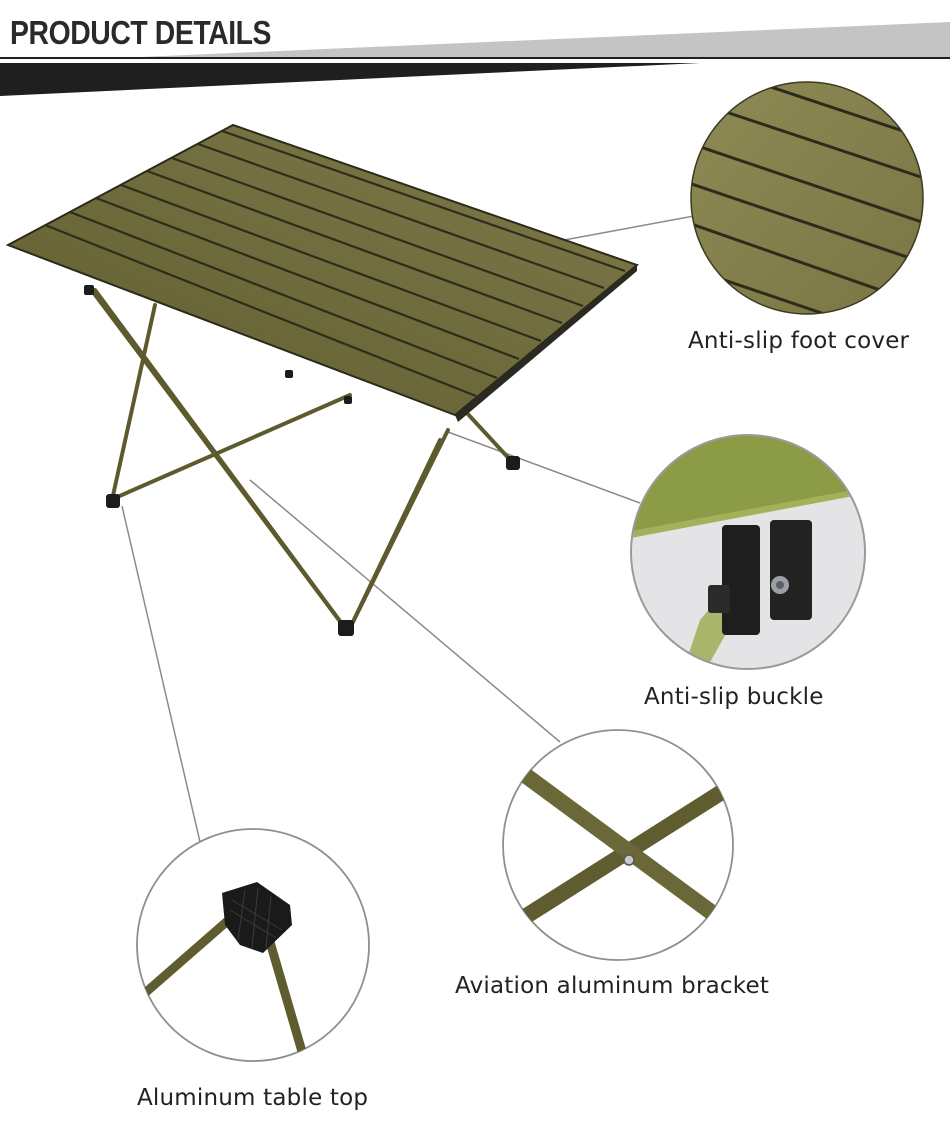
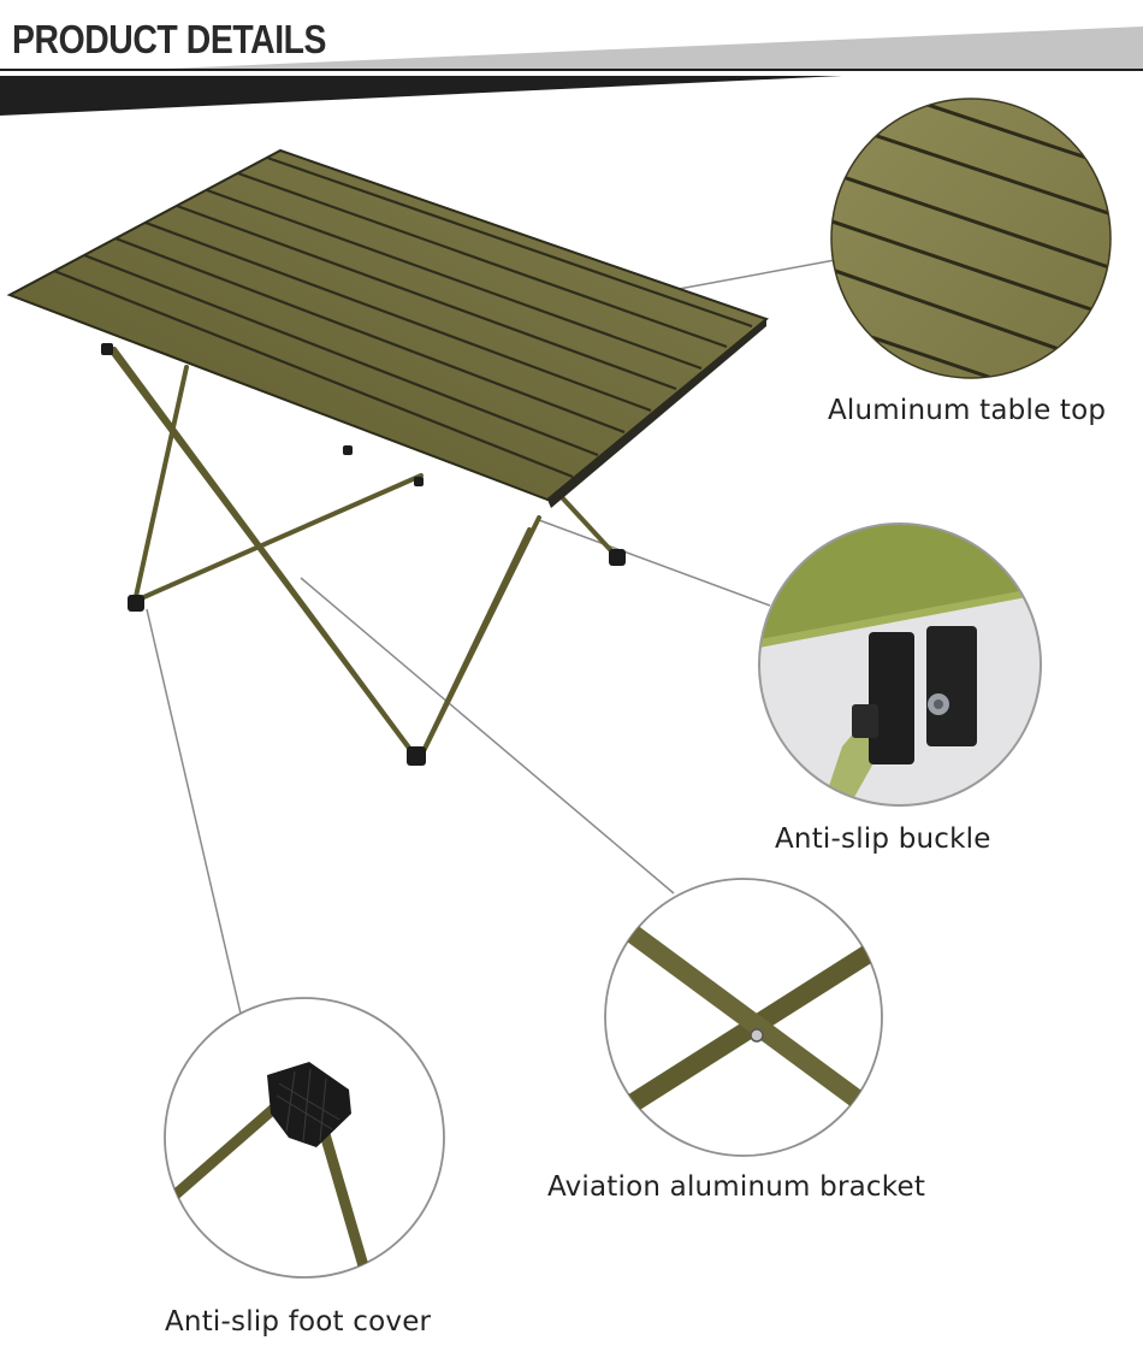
  PRODUCT DETAILS
- Anti-slip foot cover
+ Aluminum table top
  Anti-slip buckle
  Aviation aluminum bracket
- Aluminum table top
+ Anti-slip foot cover
